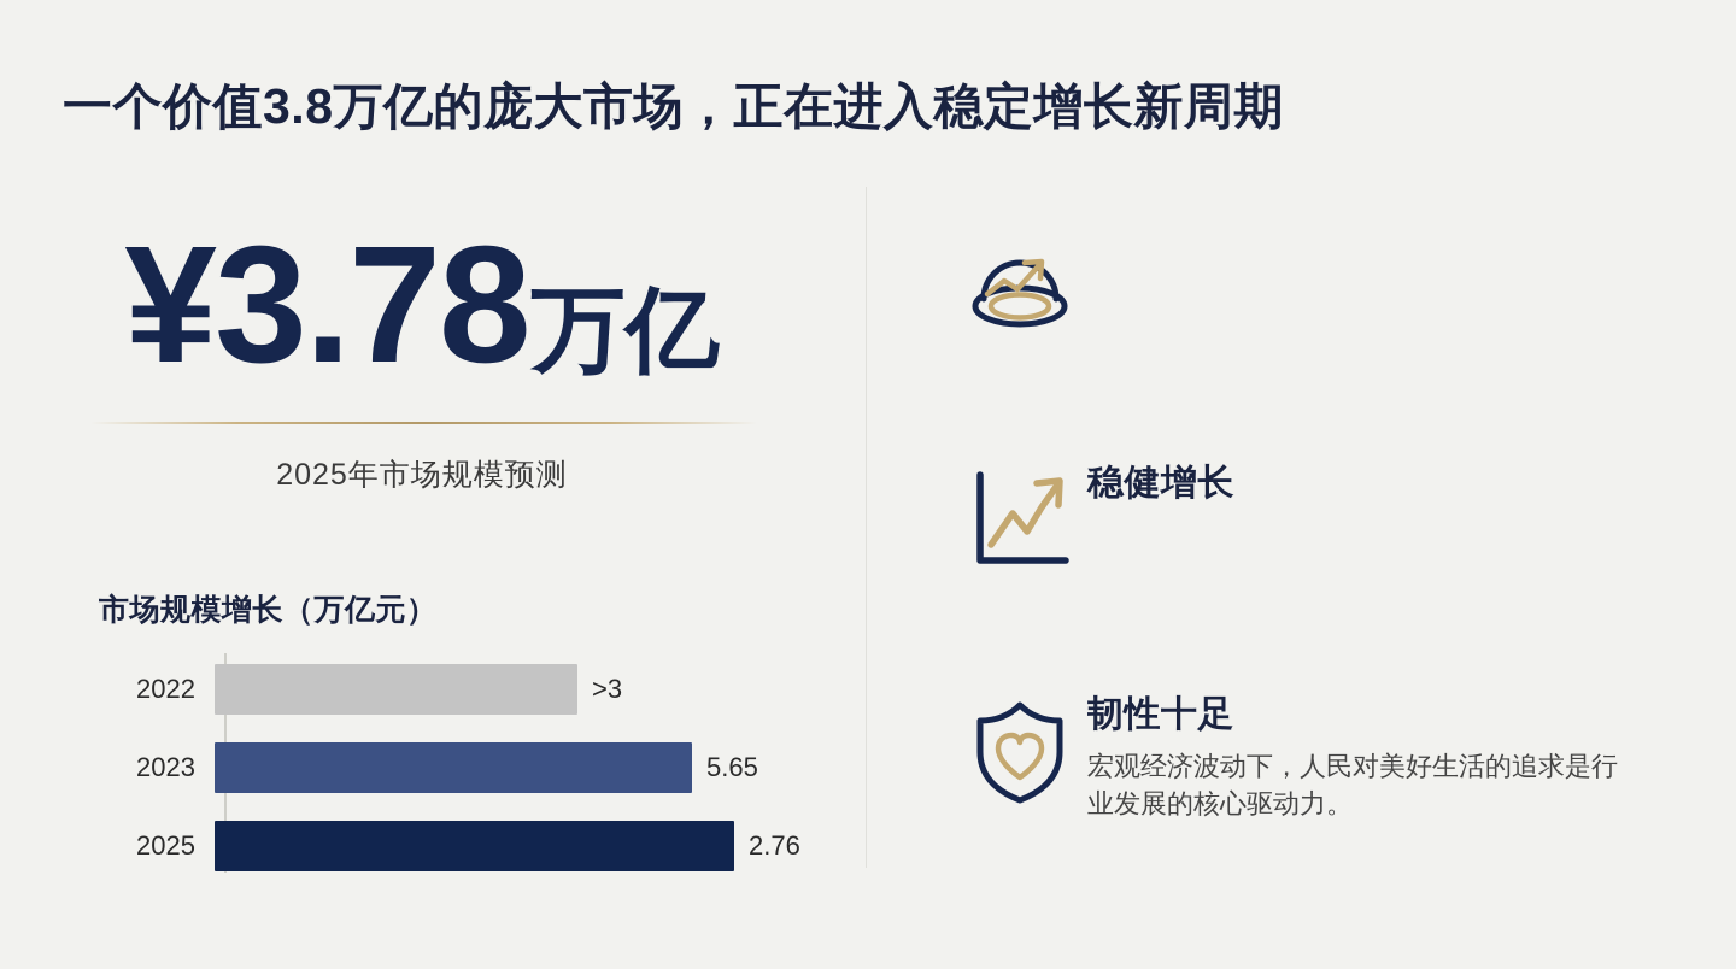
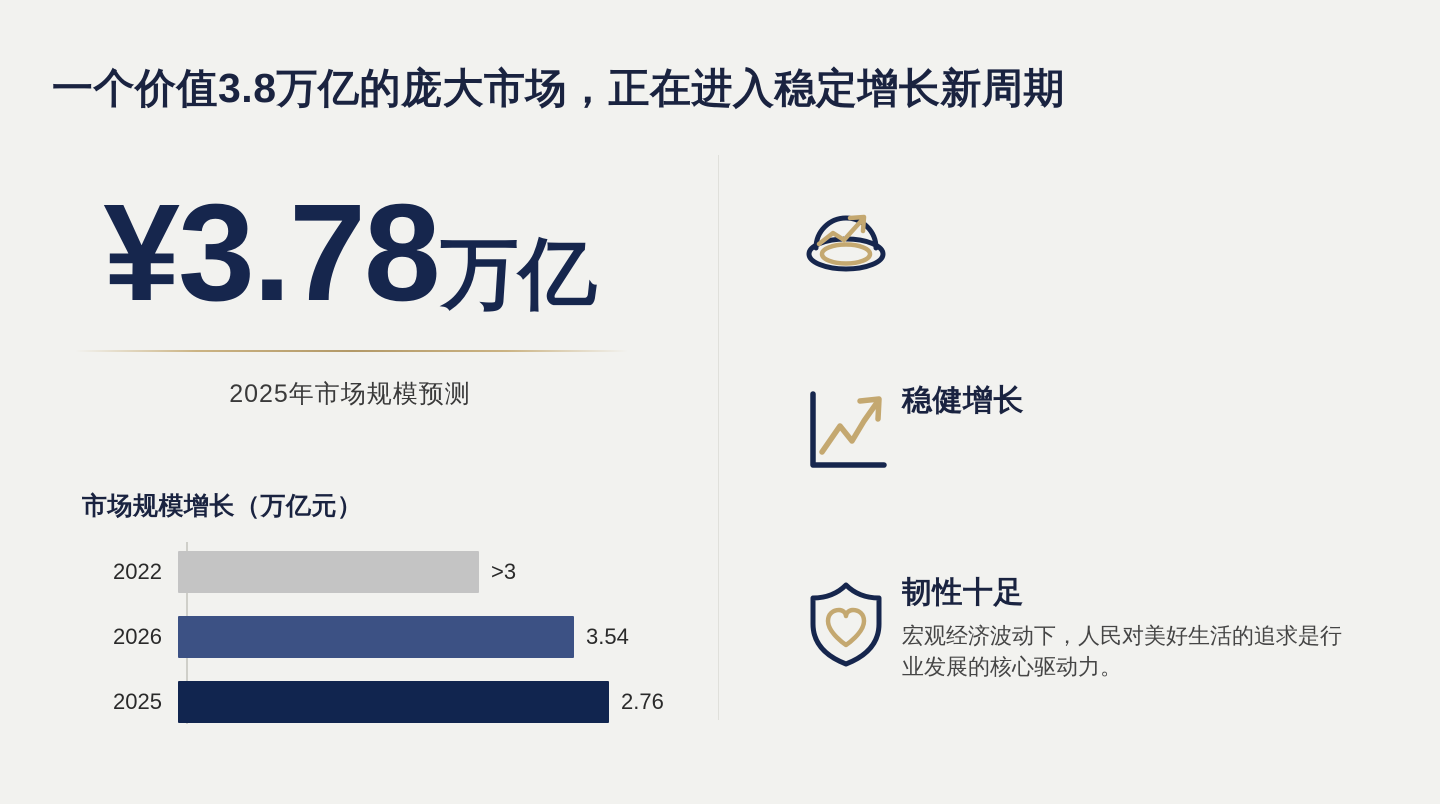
  一个价值3.8万亿的庞大市场，正在进入稳定增长新周期
  ¥3.78万亿
  2025年市场规模预测
  市场规模增长（万亿元）
  2022
  >3
- 2023
+ 2026
- 5.65
+ 3.54
  2025
  2.76
  稳健增长
  韧性十足
  宏观经济波动下，人民对美好生活的追求是行业发展的核心驱动力。
